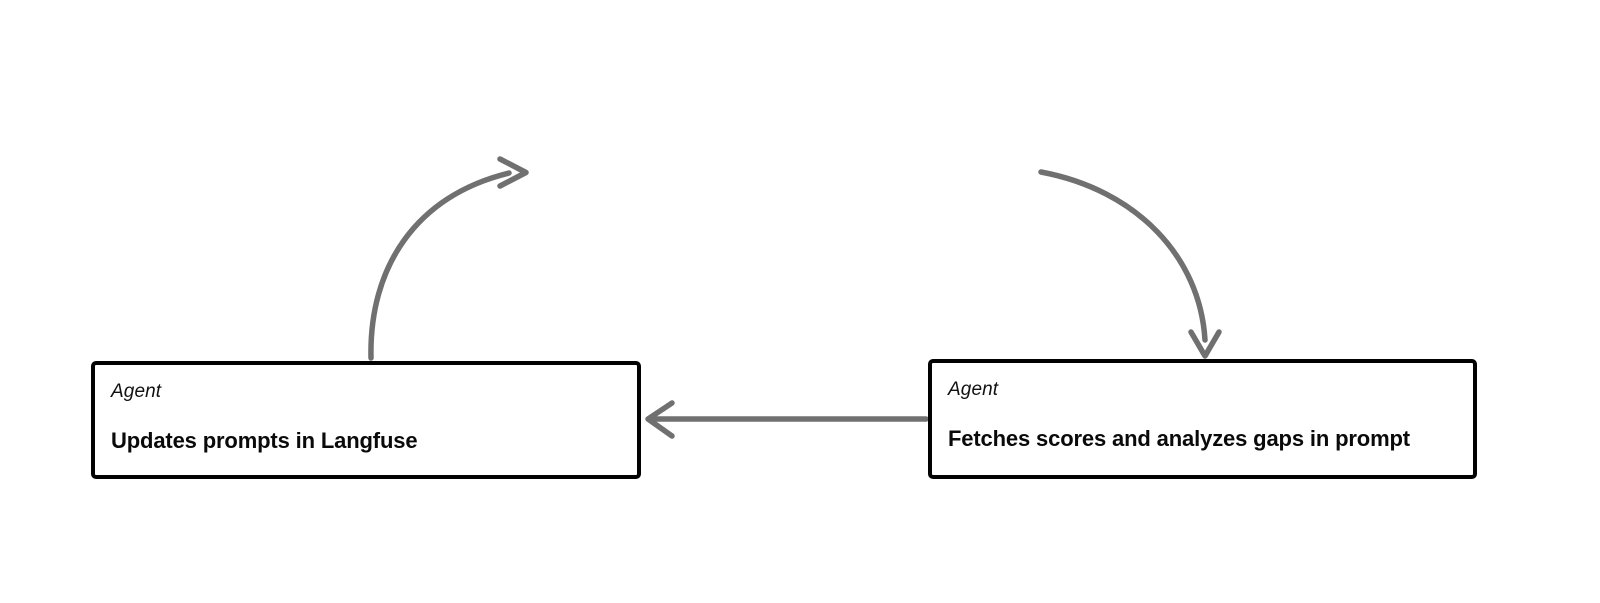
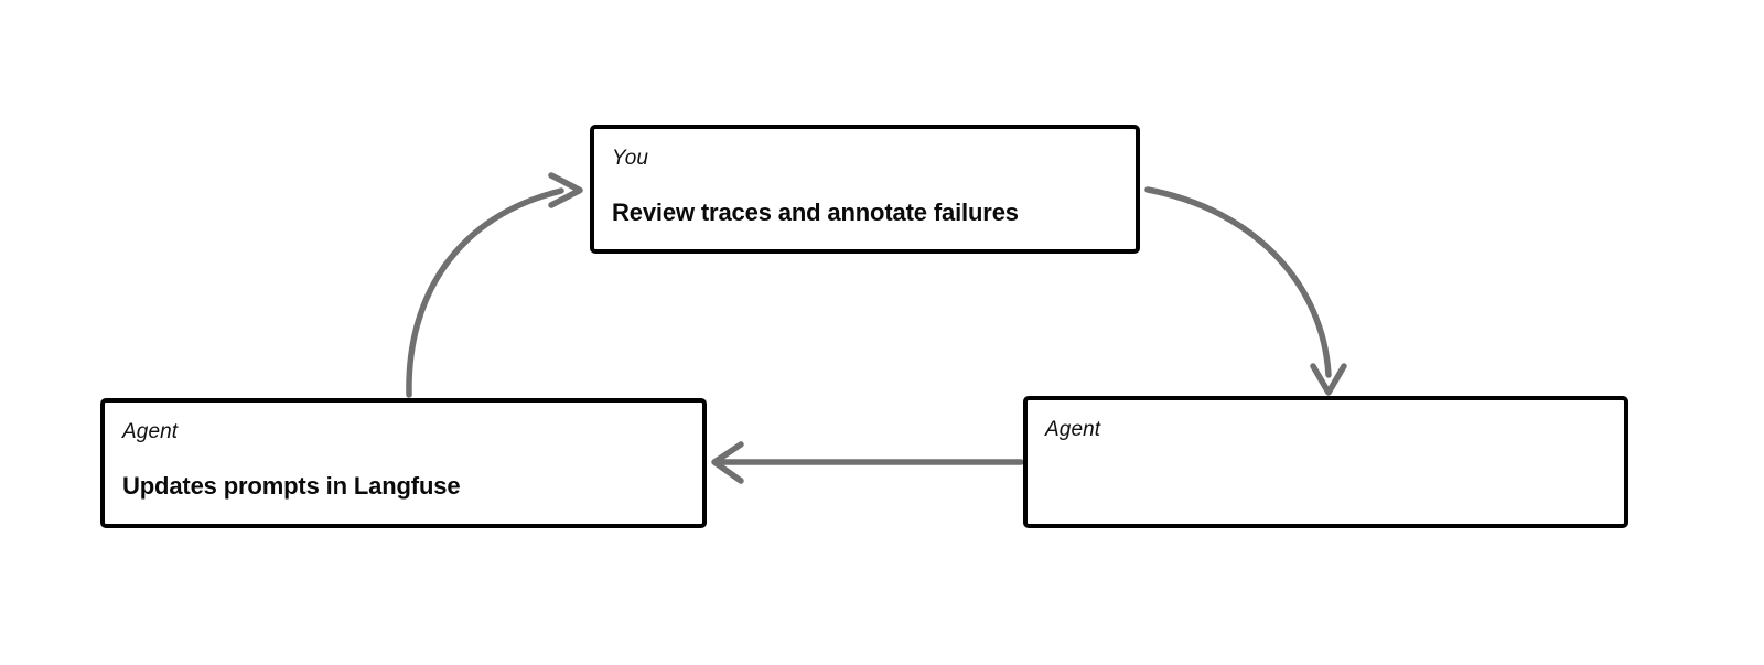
+ You
+ Review traces and annotate failures
  Agent
  Updates prompts in Langfuse
  Agent
- Fetches scores and analyzes gaps in prompt
